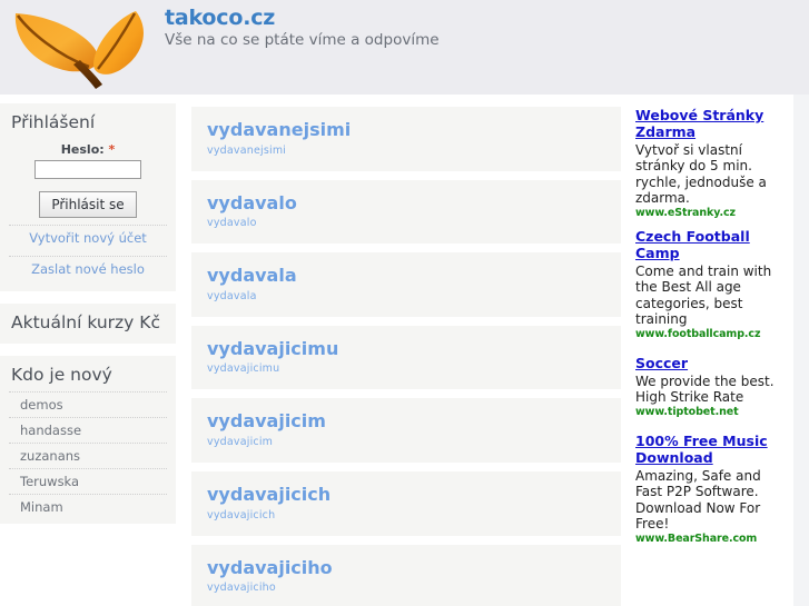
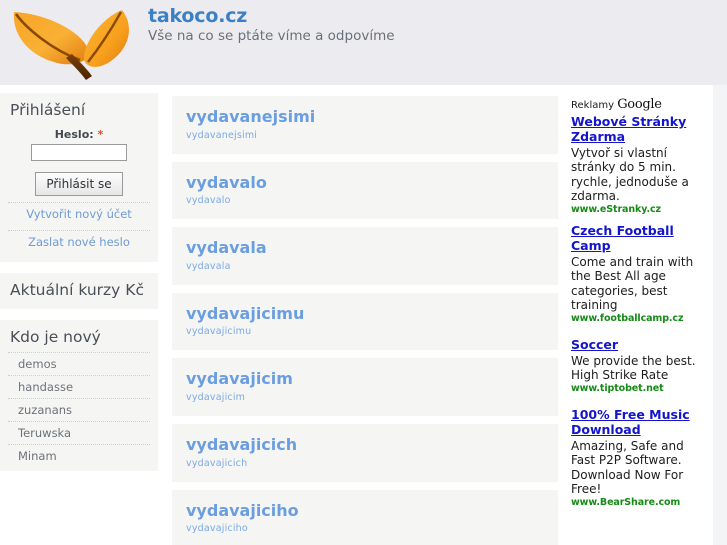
  takoco.cz
  Vše na co se ptáte víme a odpovíme
  Přihlášení
  Heslo: *
  Přihlásit se
  Vytvořit nový účet
  Zaslat nové heslo
  Aktuální kurzy Kč
  Kdo je nový
  demos
  handasse
  zuzanans
  Teruwska
  Minam
  vydavanejsimi
  vydavanejsimi
  vydavalo
  vydavalo
  vydavala
  vydavala
  vydavajicimu
  vydavajicimu
  vydavajicim
  vydavajicim
  vydavajicich
  vydavajicich
  vydavajiciho
  vydavajiciho
+ Reklamy Google
  Webové Stránky Zdarma
  Vytvoř si vlastní stránky do 5 min. rychle, jednoduše a zdarma.
  www.eStranky.cz
  Czech Football Camp
  Come and train with the Best All age categories, best training
  www.footballcamp.cz
  Soccer
  We provide the best. High Strike Rate
  www.tiptobet.net
  100% Free Music Download
  Amazing, Safe and Fast P2P Software. Download Now For Free!
  www.BearShare.com
